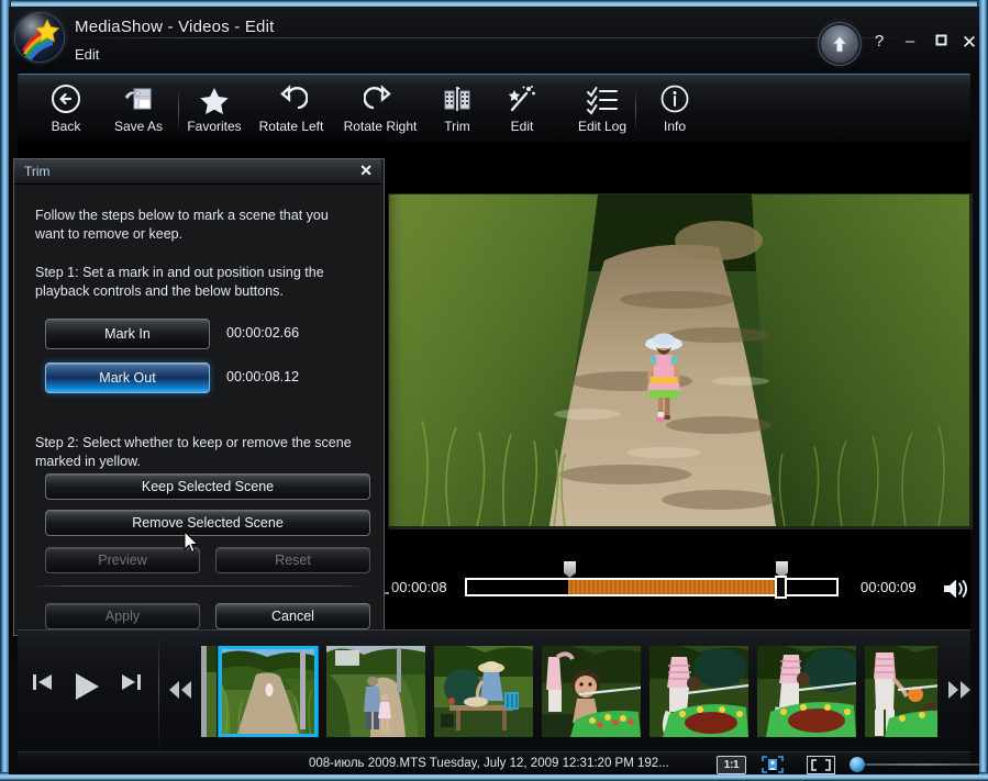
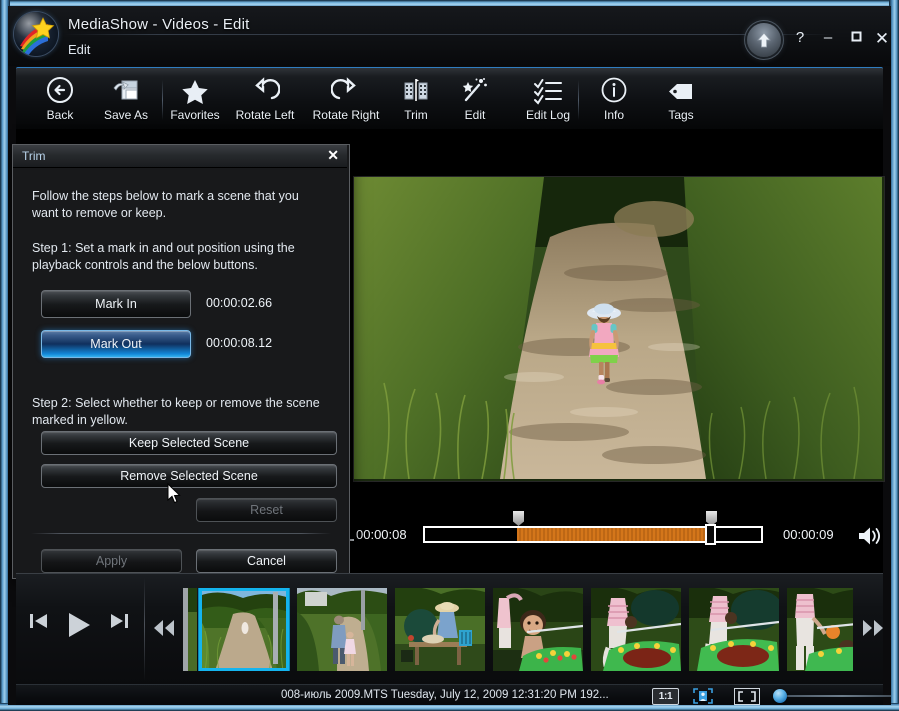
  MediaShow - Videos - Edit
  Edit
  ?
  –
  ✕
  Back
  Save As
  Favorites
  Rotate Left
  Rotate Right
  Trim
  Edit
  Edit Log
  Info
+ Tags
  00:00:08
  00:00:09
  Trim
  ✕
  Follow the steps below to mark a scene that you want to remove or keep.
  Step 1: Set a mark in and out position using the playback controls and the below buttons.
  Mark In
  00:00:02.66
  Mark Out
  00:00:08.12
  Step 2: Select whether to keep or remove the scene marked in yellow.
  Keep Selected Scene
  Remove Selected Scene
- Preview
  Reset
  Apply
  Cancel
  008-июль 2009.MTS Tuesday, July 12, 2009 12:31:20 PM 192...
  1:1
